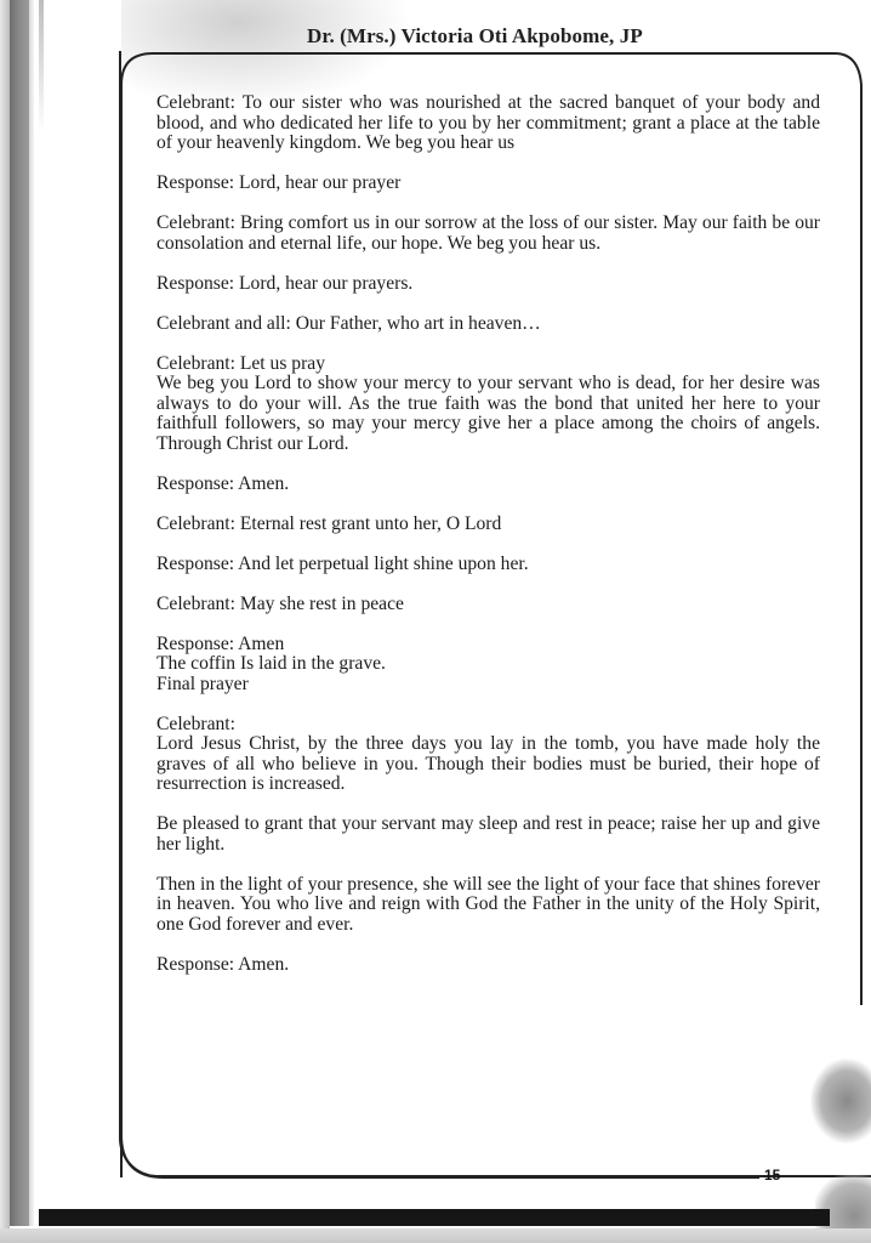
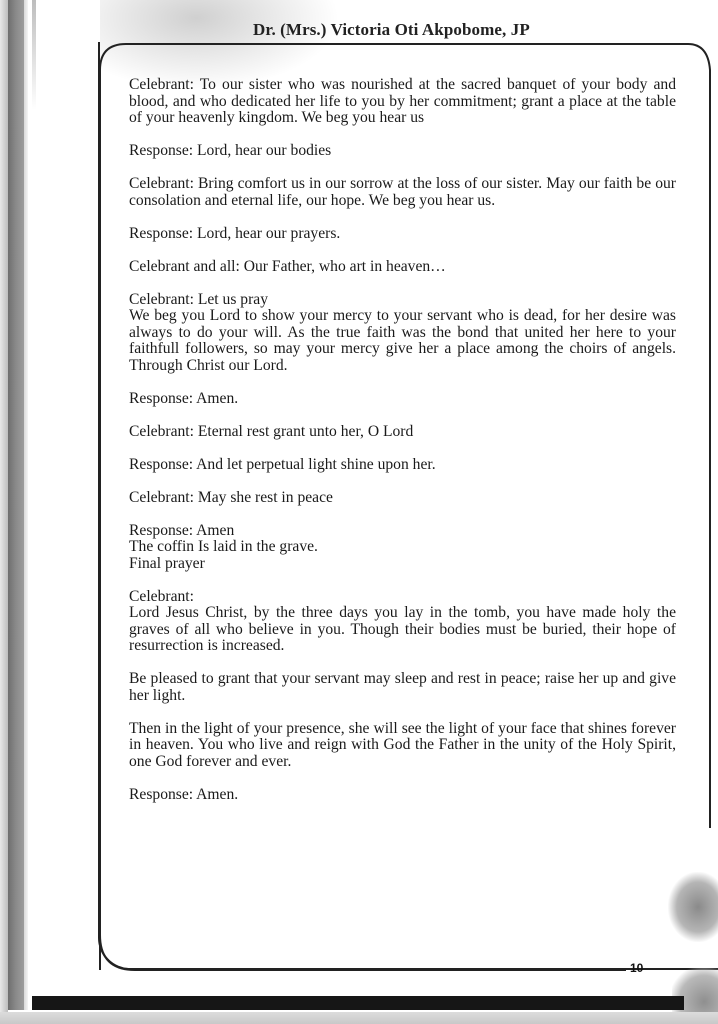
  Dr. (Mrs.) Victoria Oti Akpobome, JP
  Celebrant: To our sister who was nourished at the sacred banquet of your body and blood, and who dedicated her life to you by her commitment; grant a place at the table of your heavenly kingdom. We beg you hear us
- Response: Lord, hear our prayer
+ Response: Lord, hear our bodies
  Celebrant: Bring comfort us in our sorrow at the loss of our sister. May our faith be our consolation and eternal life, our hope. We beg you hear us.
  Response: Lord, hear our prayers.
  Celebrant and all: Our Father, who art in heaven…
  Celebrant: Let us pray
  We beg you Lord to show your mercy to your servant who is dead, for her desire was always to do your will. As the true faith was the bond that united her here to your faithfull followers, so may your mercy give her a place among the choirs of angels. Through Christ our Lord.
  Response: Amen.
  Celebrant: Eternal rest grant unto her, O Lord
  Response: And let perpetual light shine upon her.
  Celebrant: May she rest in peace
  Response: Amen
  The coffin Is laid in the grave.
  Final prayer
  Celebrant:
  Lord Jesus Christ, by the three days you lay in the tomb, you have made holy the graves of all who believe in you. Though their bodies must be buried, their hope of resurrection is increased.
  Be pleased to grant that your servant may sleep and rest in peace; raise her up and give her light.
  Then in the light of your presence, she will see the light of your face that shines forever in heaven. You who live and reign with God the Father in the unity of the Holy Spirit, one God forever and ever.
  Response: Amen.
- 15
+ 10
